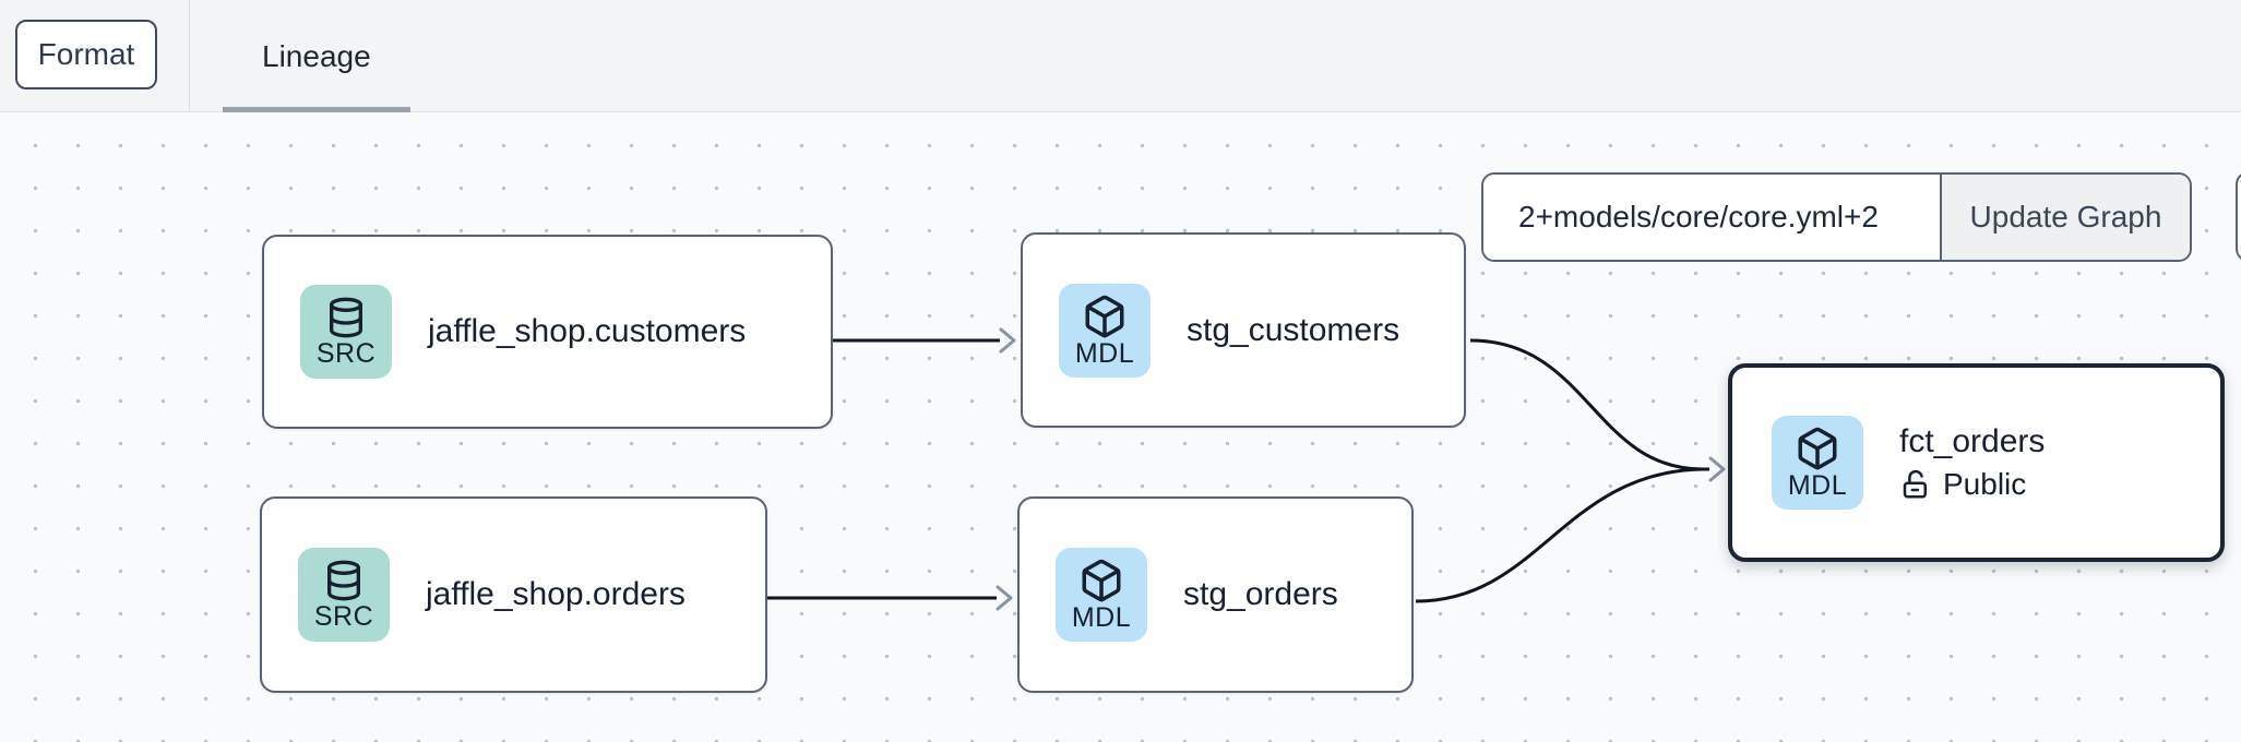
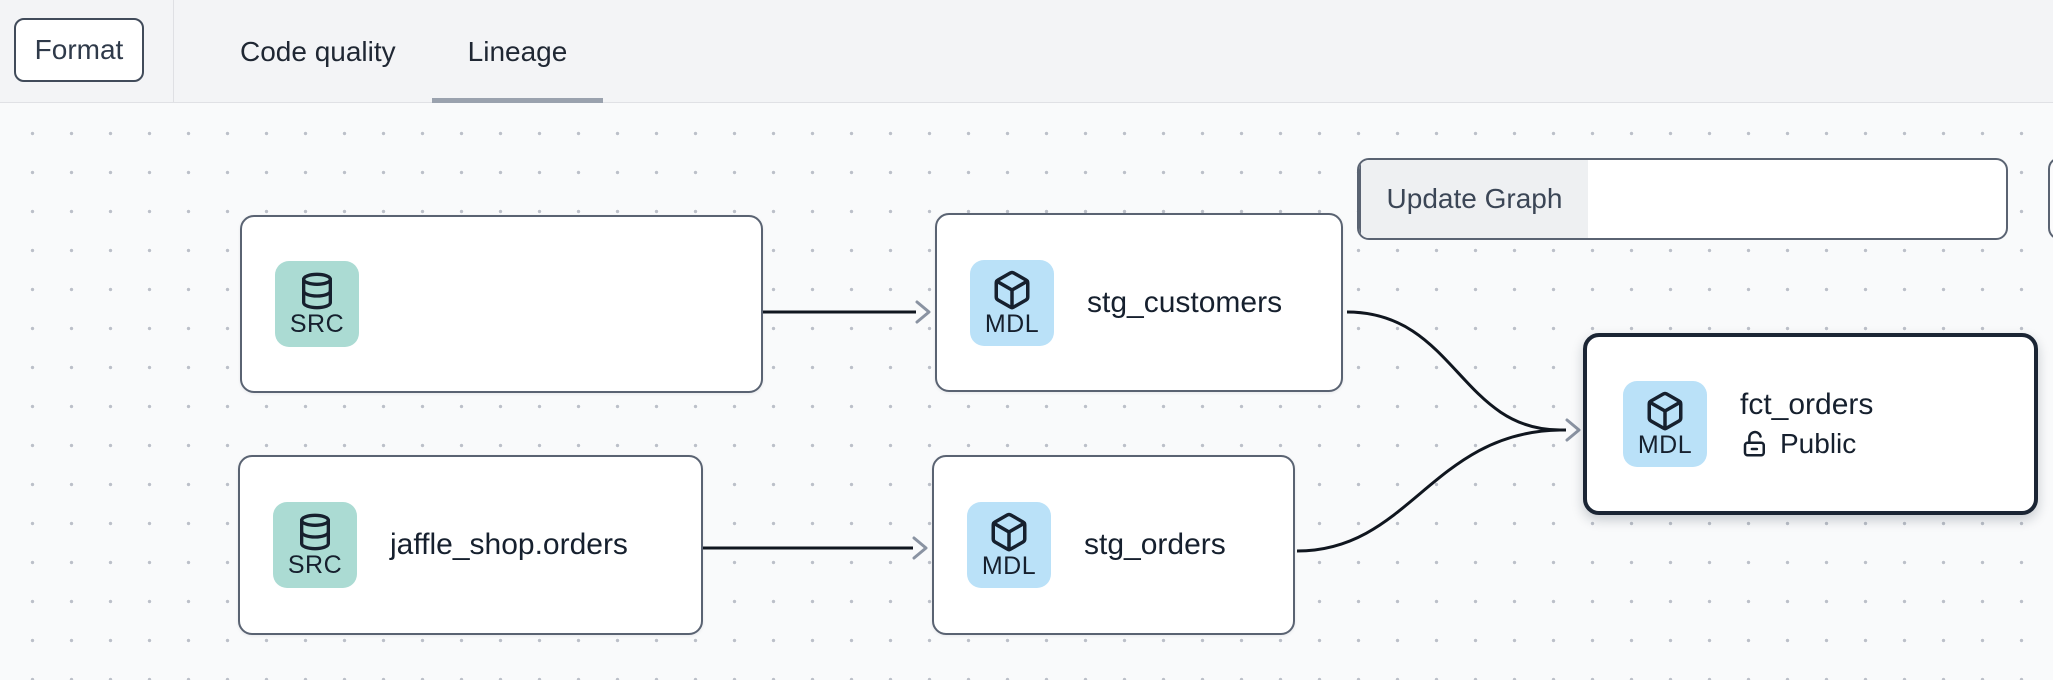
  Format
+ Code quality
  Lineage
  SRC
- jaffle_shop.customers
  MDL
  stg_customers
  SRC
  jaffle_shop.orders
  MDL
  stg_orders
  MDL
  fct_orders
  Public
- 2+models/core/core.yml+2
  Update Graph
